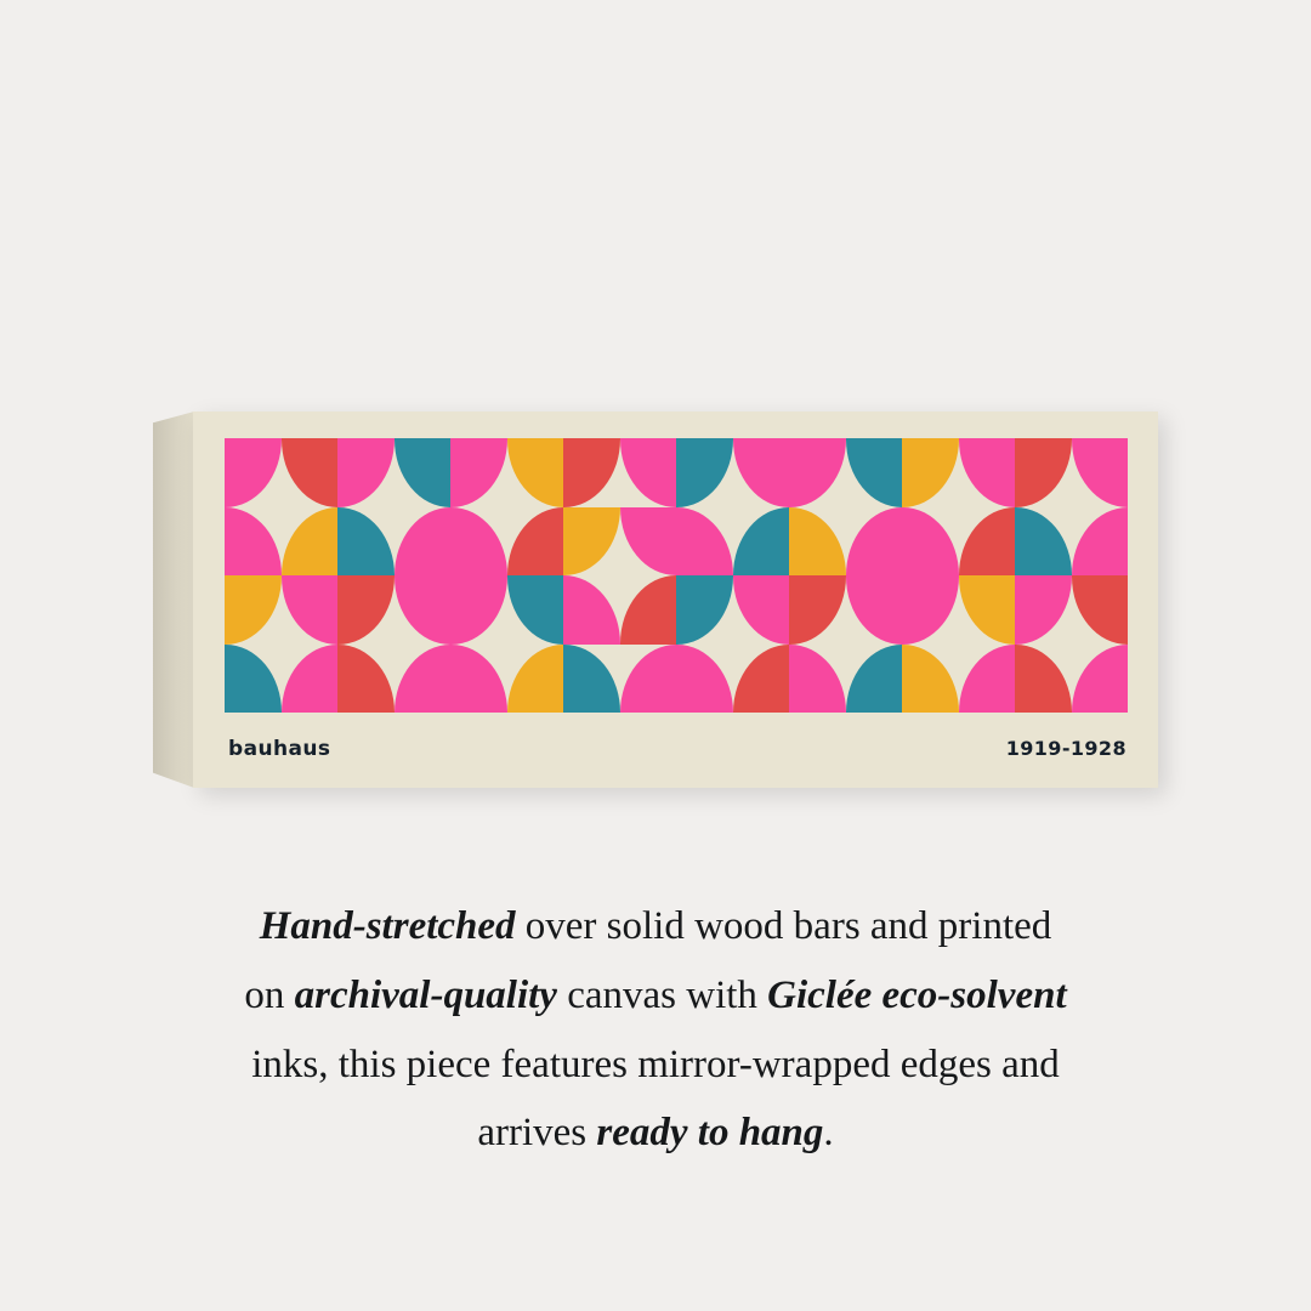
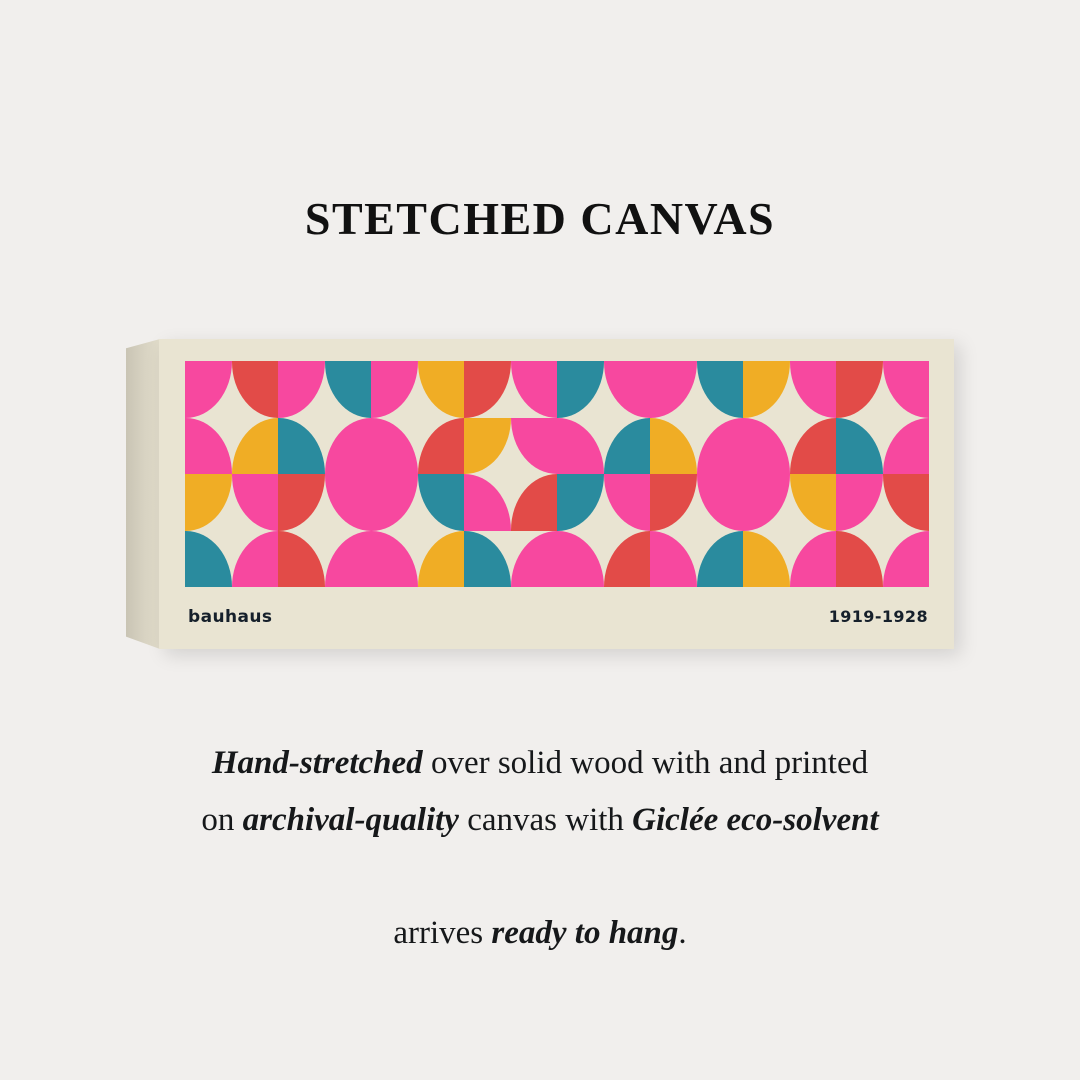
+ STETCHED CANVAS
  bauhaus
  1919-1928
- Hand-stretched over solid wood bars and printed
+ Hand-stretched over solid wood with and printed
  on archival-quality canvas with Giclée eco-solvent
- inks, this piece features mirror-wrapped edges and
  arrives ready to hang.
